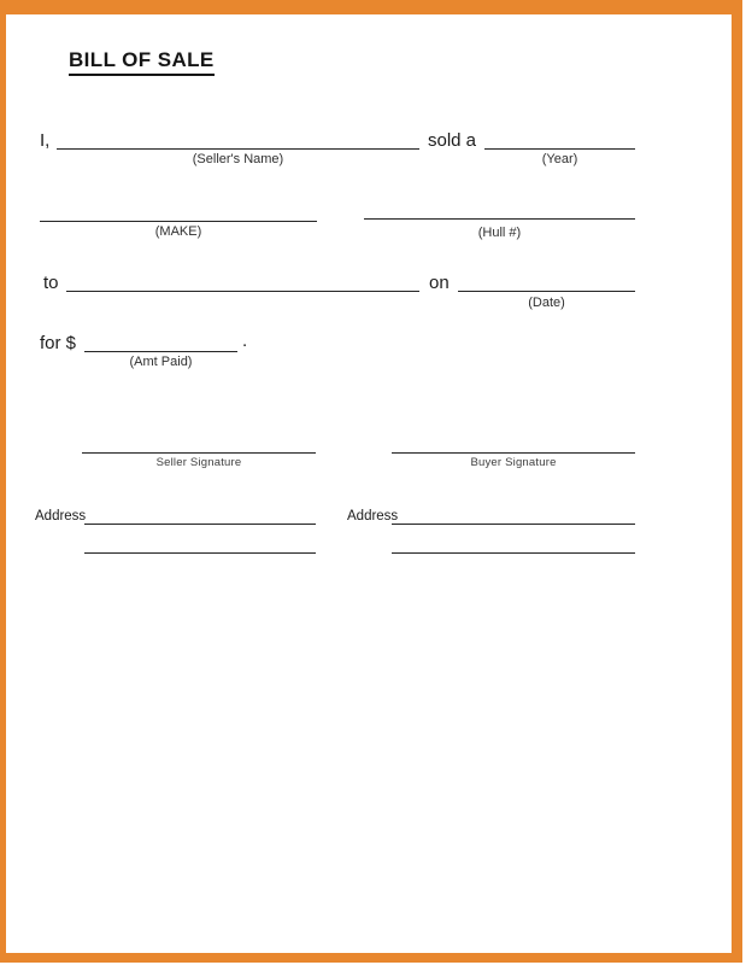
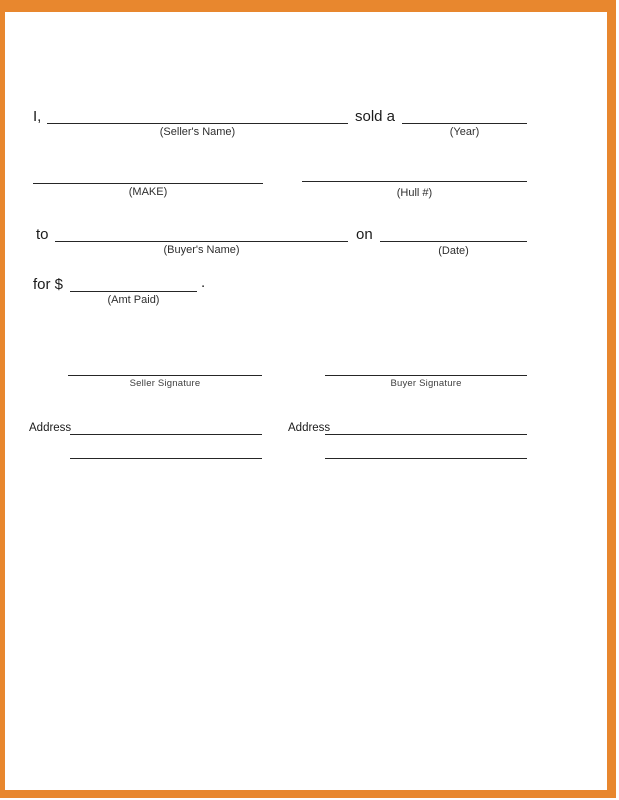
- BILL OF SALE
  I,
  (Seller's Name)
  sold a
  (Year)
  (MAKE)
  (Hull #)
  to
+ (Buyer's Name)
  on
  (Date)
  for $
  .
  (Amt Paid)
  Seller Signature
  Buyer Signature
  Address
  Address
